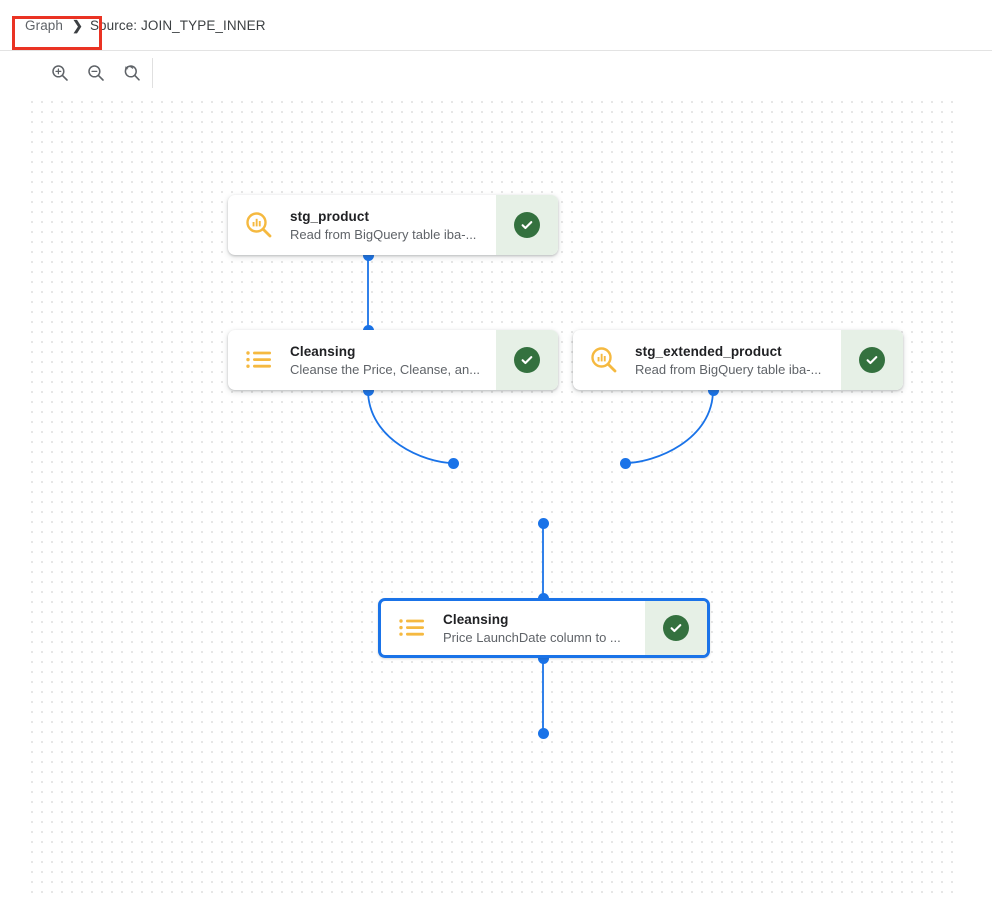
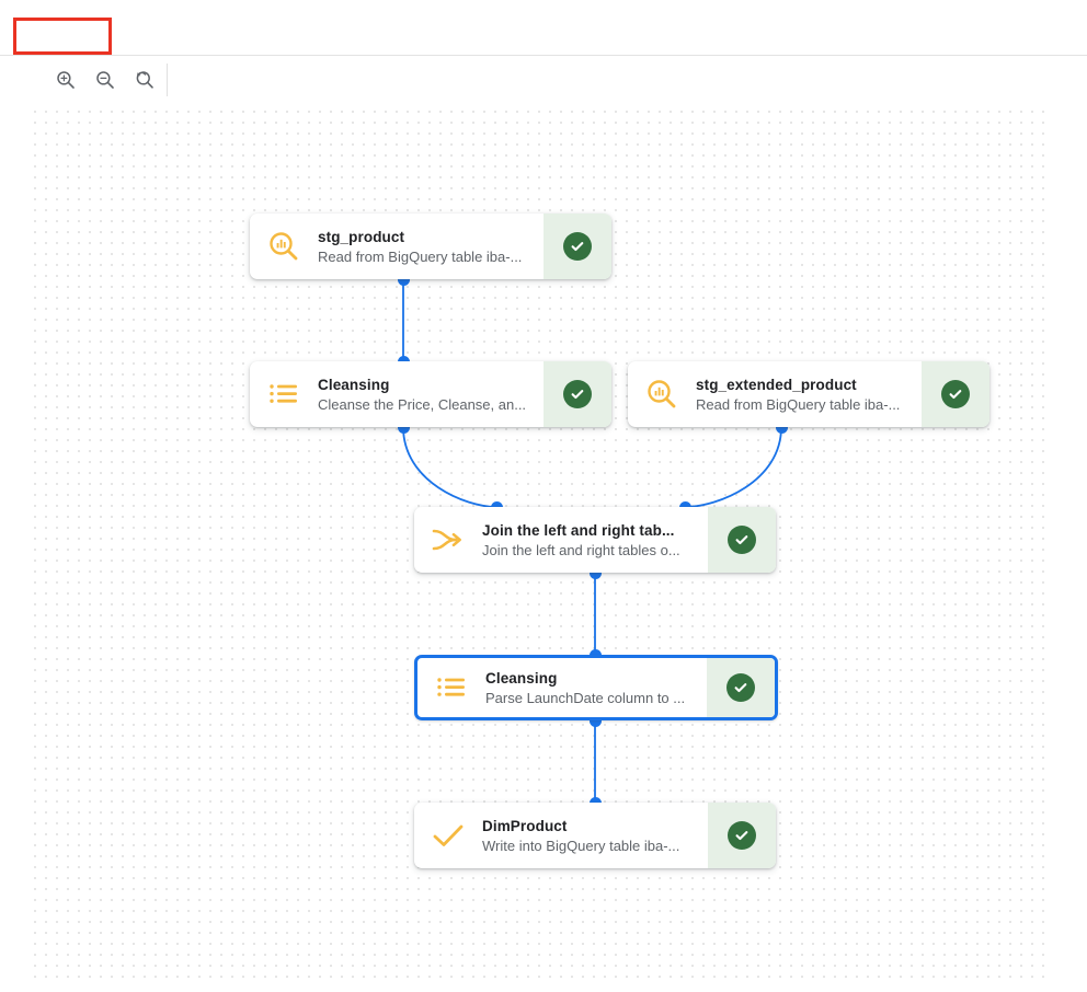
- Graph
- ❯
- Source: JOIN_TYPE_INNER
  stg_product
  Read from BigQuery table iba-...
  Cleansing
  Cleanse the Price, Cleanse, an...
  stg_extended_product
  Read from BigQuery table iba-...
+ Join the left and right tab...
+ Join the left and right tables o...
  Cleansing
- Price LaunchDate column to ...
+ Parse LaunchDate column to ...
+ DimProduct
+ Write into BigQuery table iba-...
